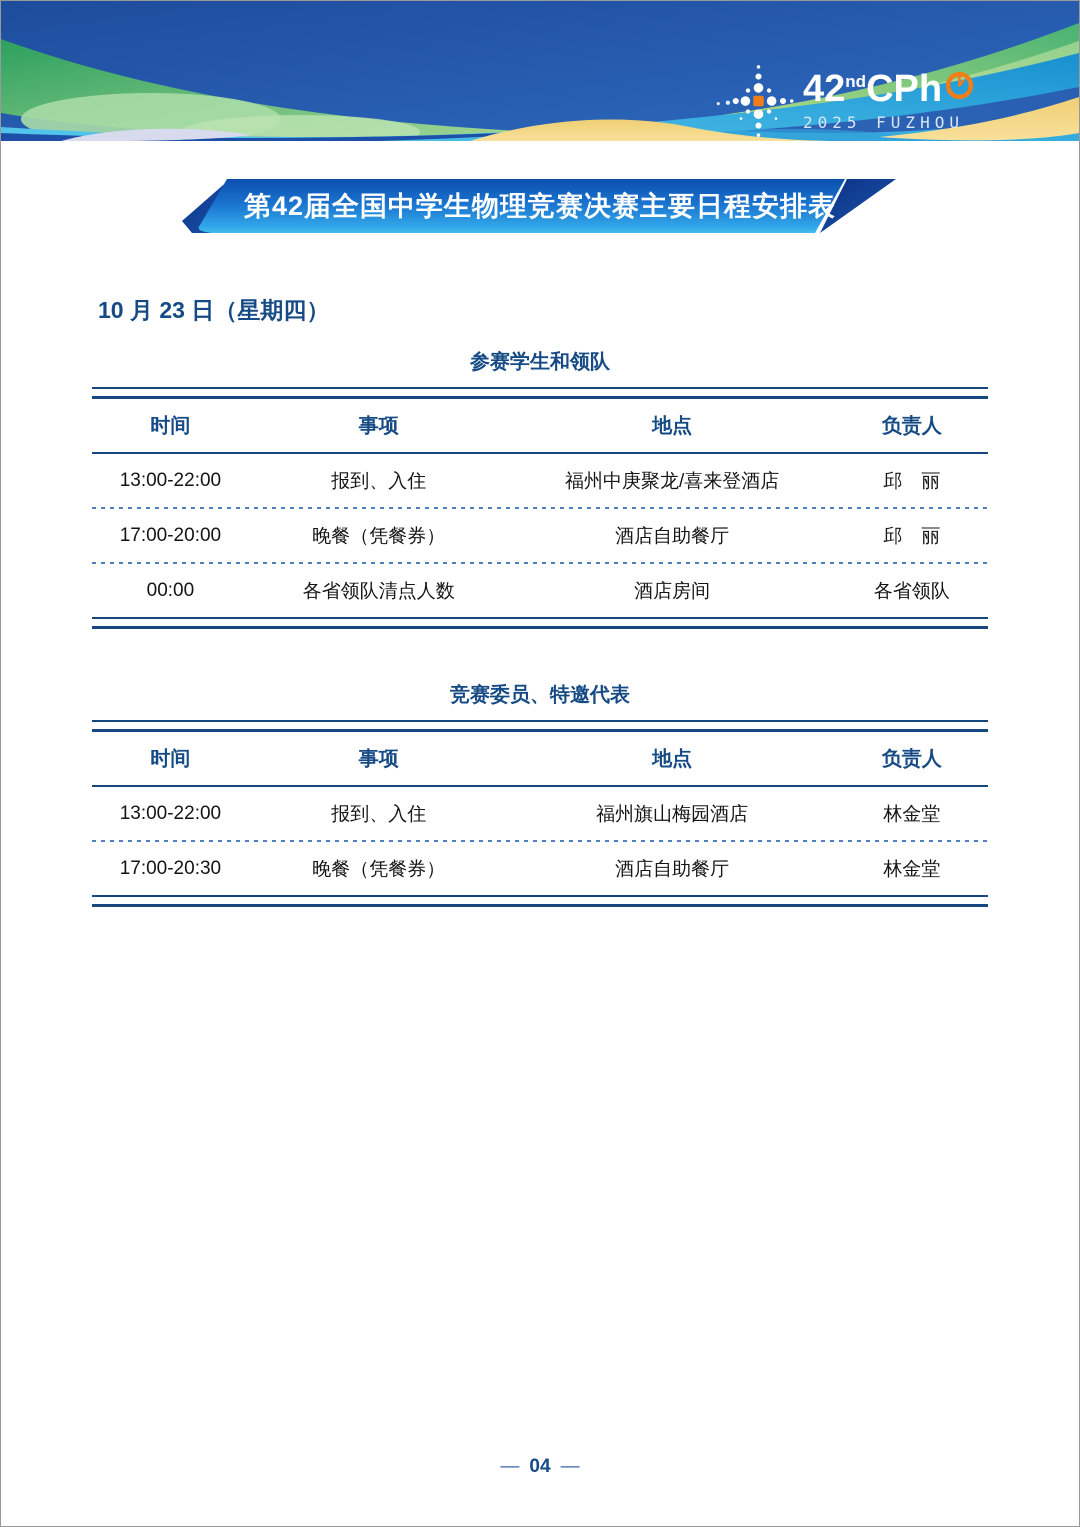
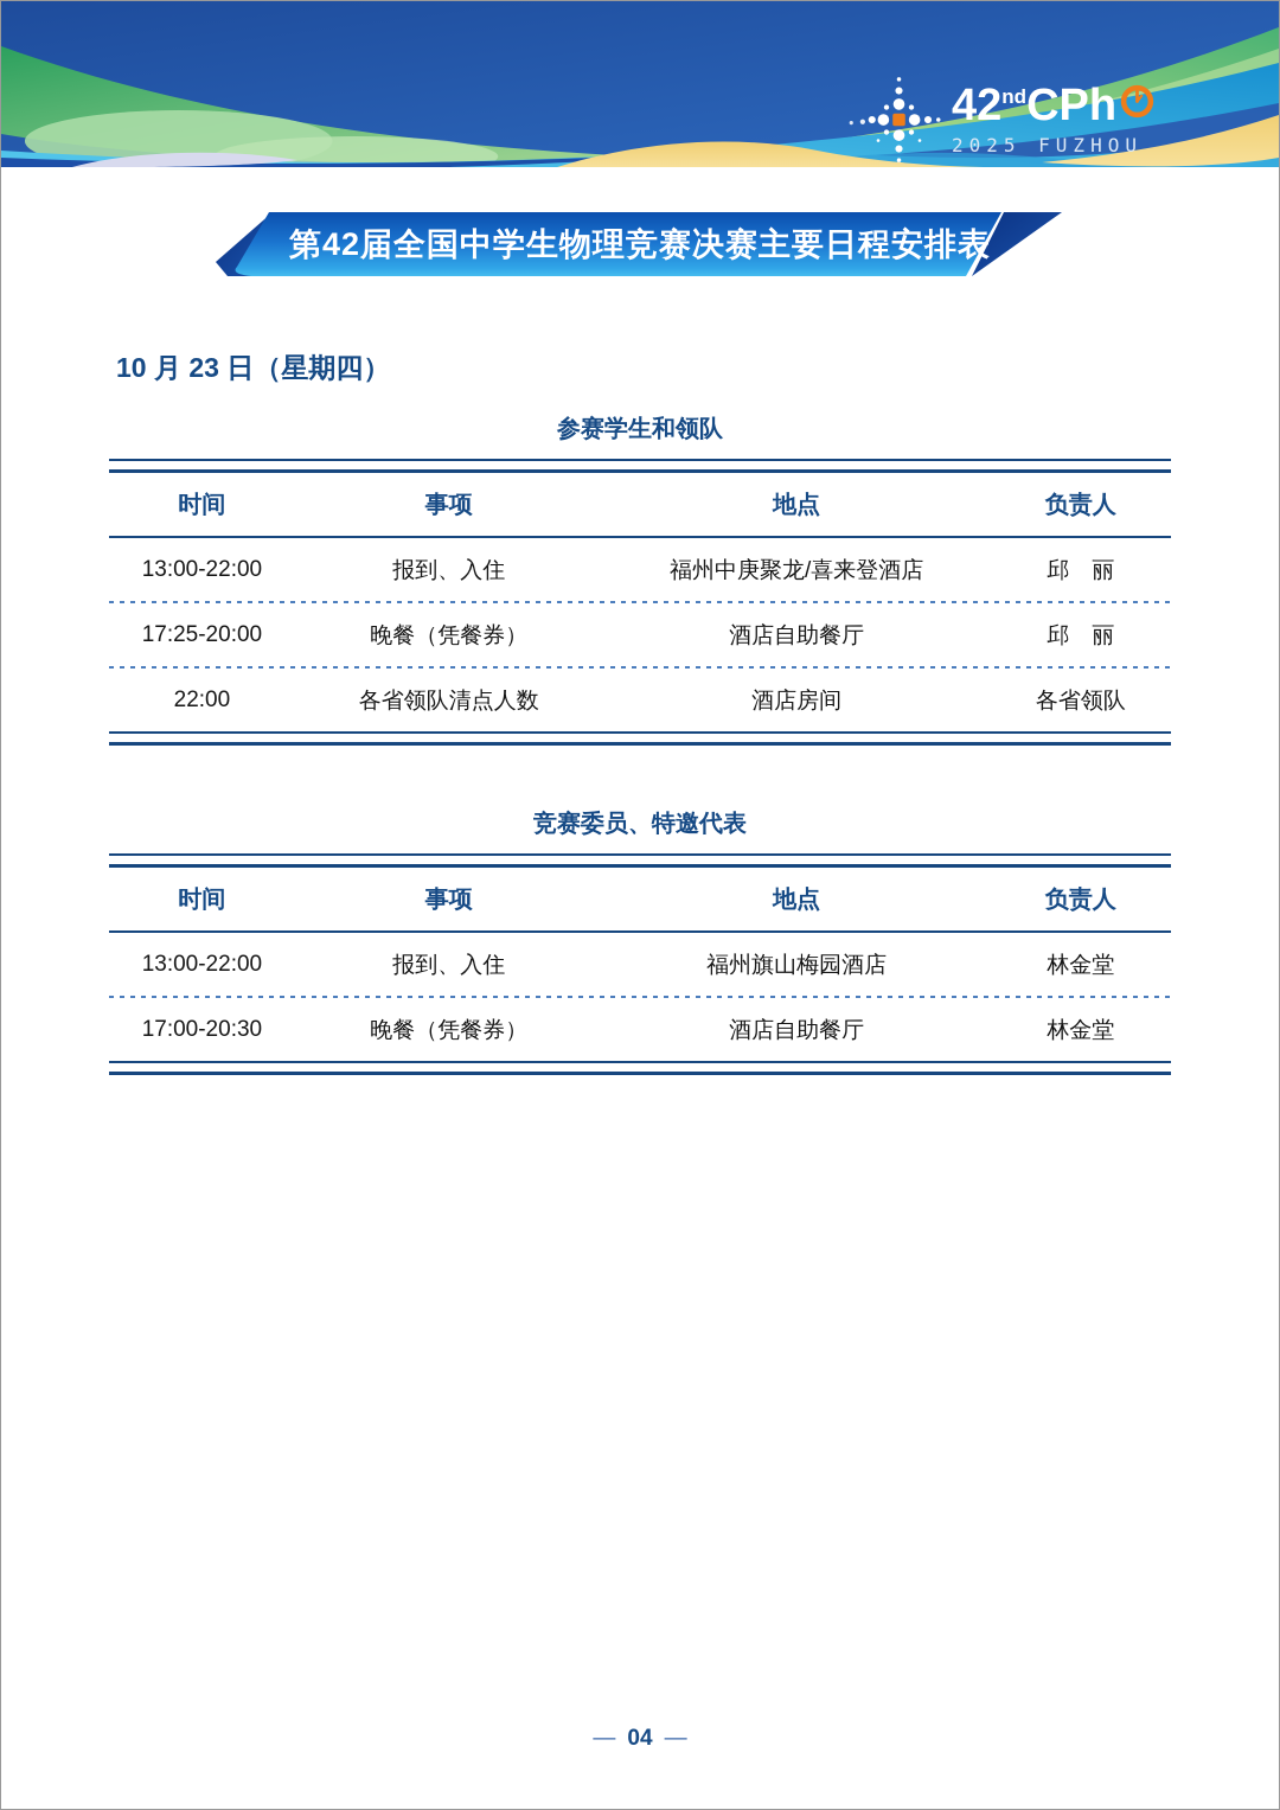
  42
  nd
  CPh
  2025 FUZHOU
  第42届全国中学生物理竞赛决赛主要日程安排表
  10 月 23 日（星期四）
  参赛学生和领队
  时间
  事项
  地点
  负责人
  13:00-22:00
  报到、入住
  福州中庚聚龙/喜来登酒店
  邱 丽
- 17:00-20:00
+ 17:25-20:00
  晚餐（凭餐券）
  酒店自助餐厅
  邱 丽
- 00:00
+ 22:00
  各省领队清点人数
  酒店房间
  各省领队
  竞赛委员、特邀代表
  时间
  事项
  地点
  负责人
  13:00-22:00
  报到、入住
  福州旗山梅园酒店
  林金堂
  17:00-20:30
  晚餐（凭餐券）
  酒店自助餐厅
  林金堂
  — 04 —
